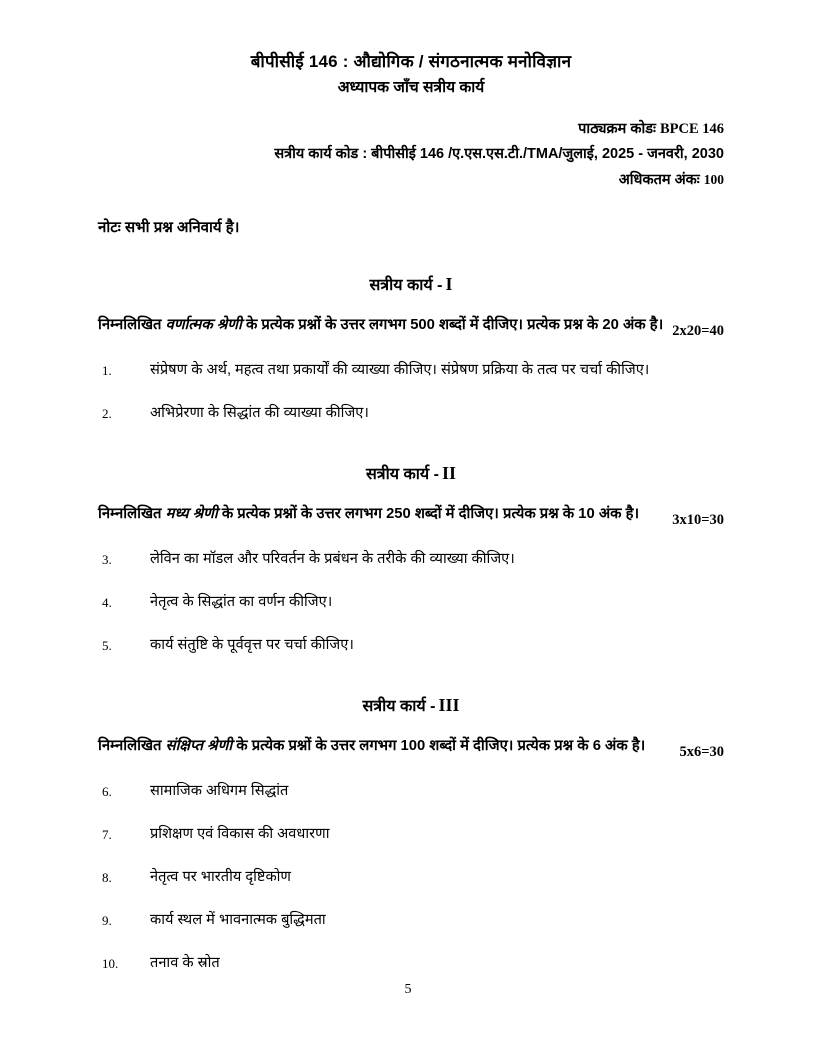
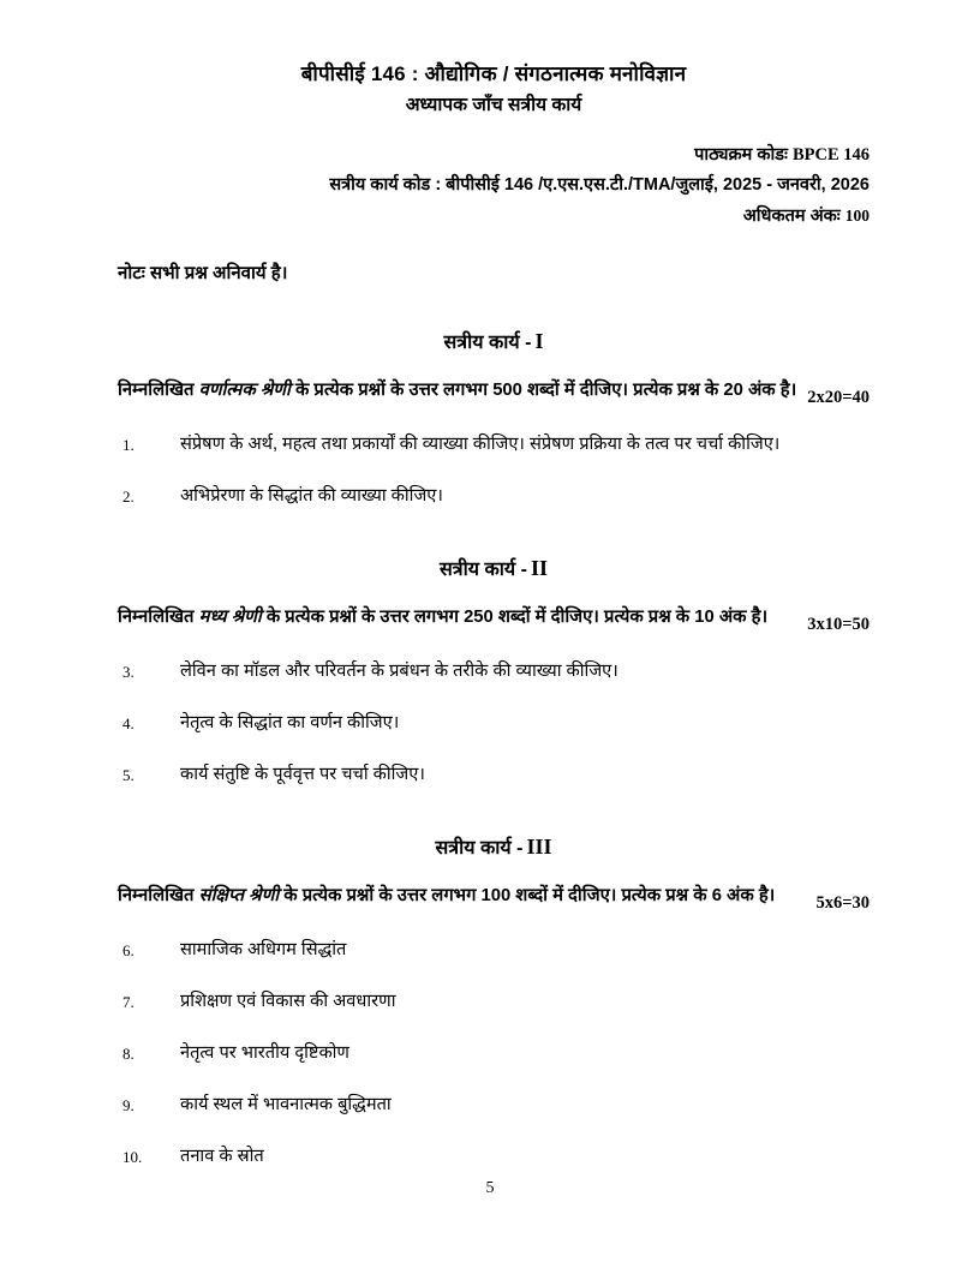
  बीपीसीई 146 : औद्योगिक / संगठनात्मक मनोविज्ञान
  अध्यापक जाँच सत्रीय कार्य
  पाठ्यक्रम कोडः BPCE 146
- सत्रीय कार्य कोड : बीपीसीई 146 /ए.एस.एस.टी./TMA/जुलाई, 2025 - जनवरी, 2030
+ सत्रीय कार्य कोड : बीपीसीई 146 /ए.एस.एस.टी./TMA/जुलाई, 2025 - जनवरी, 2026
  अधिकतम अंकः 100
  नोटः सभी प्रश्न अनिवार्य है।
  सत्रीय कार्य - I
  निम्नलिखित वर्णात्मक श्रेणी के प्रत्येक प्रश्नों के उत्तर लगभग 500 शब्दों में दीजिए। प्रत्येक प्रश्न के 20 अंक है।
  2x20=40
  1.
  संप्रेषण के अर्थ, महत्व तथा प्रकार्यों की व्याख्या कीजिए। संप्रेषण प्रक्रिया के तत्व पर चर्चा कीजिए।
  2.
  अभिप्रेरणा के सिद्धांत की व्याख्या कीजिए।
  सत्रीय कार्य - II
  निम्नलिखित मध्य श्रेणी के प्रत्येक प्रश्नों के उत्तर लगभग 250 शब्दों में दीजिए। प्रत्येक प्रश्न के 10 अंक है।
- 3x10=30
+ 3x10=50
  3.
  लेविन का मॉडल और परिवर्तन के प्रबंधन के तरीके की व्याख्या कीजिए।
  4.
  नेतृत्व के सिद्धांत का वर्णन कीजिए।
  5.
  कार्य संतुष्टि के पूर्ववृत्त पर चर्चा कीजिए।
  सत्रीय कार्य - III
  निम्नलिखित संक्षिप्त श्रेणी के प्रत्येक प्रश्नों के उत्तर लगभग 100 शब्दों में दीजिए। प्रत्येक प्रश्न के 6 अंक है।
  5x6=30
  6.
  सामाजिक अधिगम सिद्धांत
  7.
  प्रशिक्षण एवं विकास की अवधारणा
  8.
  नेतृत्व पर भारतीय दृष्टिकोण
  9.
  कार्य स्थल में भावनात्मक बुद्धिमता
  10.
  तनाव के स्रोत
  5
